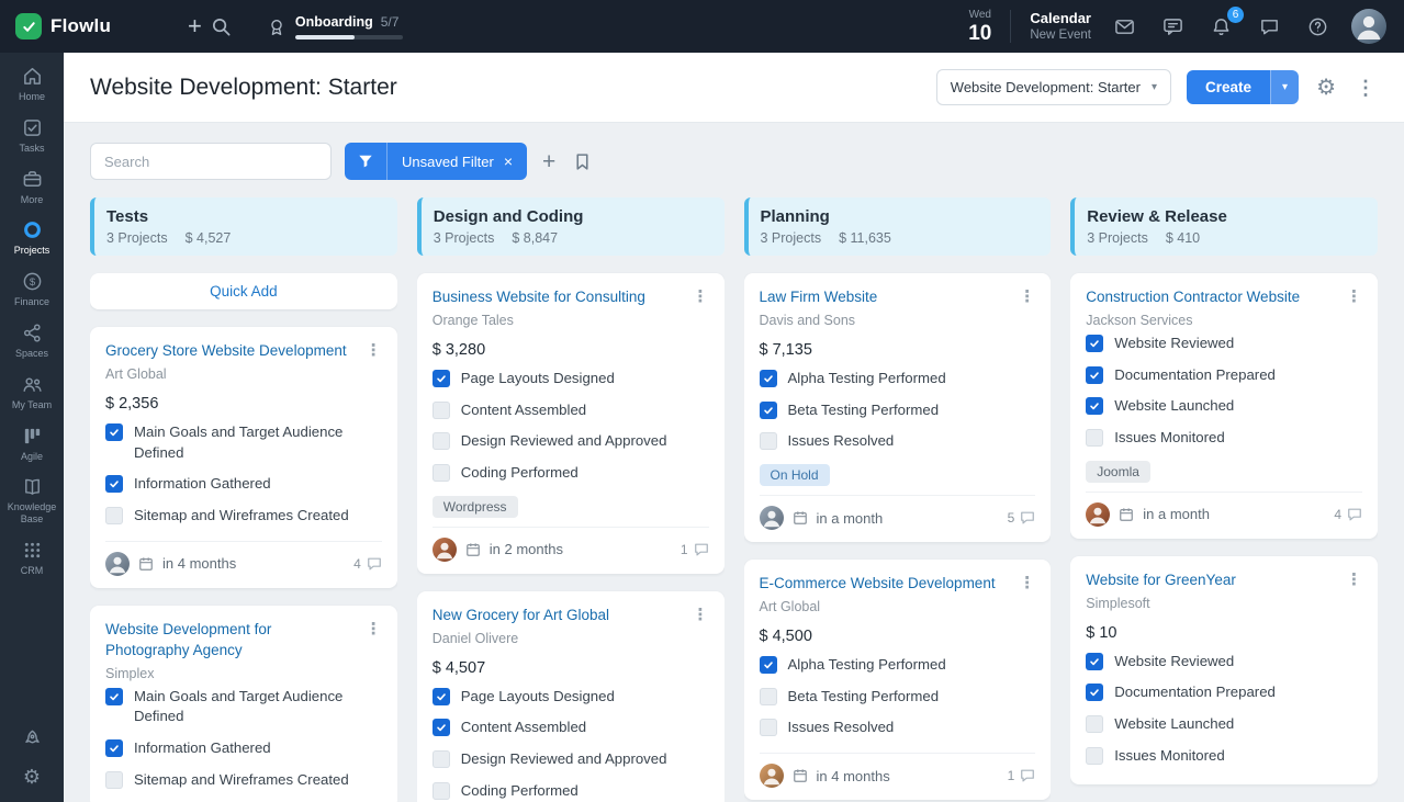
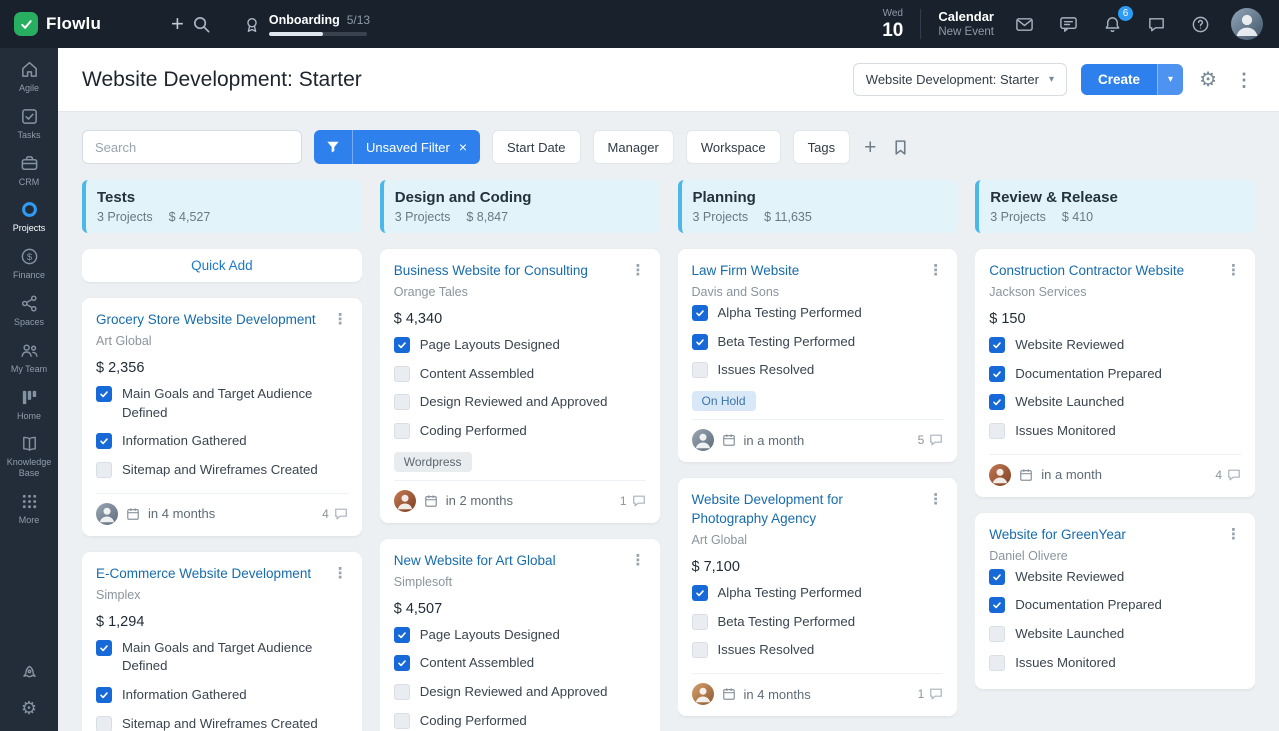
  Flowlu
  +
  Onboarding
- 5/7
+ 5/13
  Wed
  10
  Calendar
  New Event
  6
- Home
+ Agile
  Tasks
- More
+ CRM
  Projects
  $
  Finance
  Spaces
  My Team
- Agile
+ Home
  Knowledge Base
- CRM
+ More
  ⚙
  Website Development: Starter
  Website Development: Starter
  ▾
  Create
  ▾
  ⚙
  ⋮
  Search
  Unsaved Filter
  ×
+ Start Date
+ Manager
+ Workspace
+ Tags
  +
  Tests
  3 Projects $ 4,527
  Quick Add
  Grocery Store Website Development
  ⋮
  Art Global
  $ 2,356
  Main Goals and Target Audience Defined
  Information Gathered
  Sitemap and Wireframes Created
  in 4 months
  4
- Website Development for Photography Agency
+ E-Commerce Website Development
  ⋮
  Simplex
+ $ 1,294
  Main Goals and Target Audience Defined
  Information Gathered
  Sitemap and Wireframes Created
  Design and Coding
  3 Projects $ 8,847
  Business Website for Consulting
  ⋮
  Orange Tales
- $ 3,280
+ $ 4,340
  Page Layouts Designed
  Content Assembled
  Design Reviewed and Approved
  Coding Performed
  Wordpress
  in 2 months
  1
- New Grocery for Art Global
+ New Website for Art Global
  ⋮
- Daniel Olivere
+ Simplesoft
  $ 4,507
  Page Layouts Designed
  Content Assembled
  Design Reviewed and Approved
  Coding Performed
  Planning
  3 Projects $ 11,635
  Law Firm Website
  ⋮
  Davis and Sons
- $ 7,135
  Alpha Testing Performed
  Beta Testing Performed
  Issues Resolved
  On Hold
  in a month
  5
- E-Commerce Website Development
+ Website Development for Photography Agency
  ⋮
  Art Global
- $ 4,500
+ $ 7,100
  Alpha Testing Performed
  Beta Testing Performed
  Issues Resolved
  in 4 months
  1
  Review & Release
  3 Projects $ 410
  Construction Contractor Website
  ⋮
  Jackson Services
+ $ 150
  Website Reviewed
  Documentation Prepared
  Website Launched
  Issues Monitored
- Joomla
  in a month
  4
  Website for GreenYear
  ⋮
- Simplesoft
+ Daniel Olivere
- $ 10
  Website Reviewed
  Documentation Prepared
  Website Launched
  Issues Monitored
